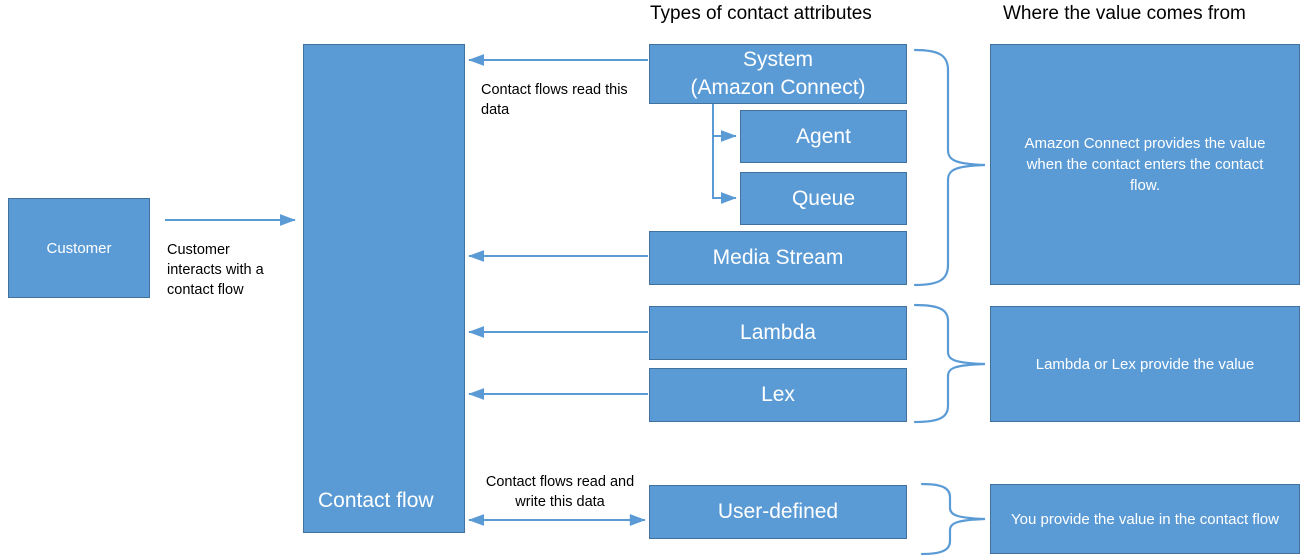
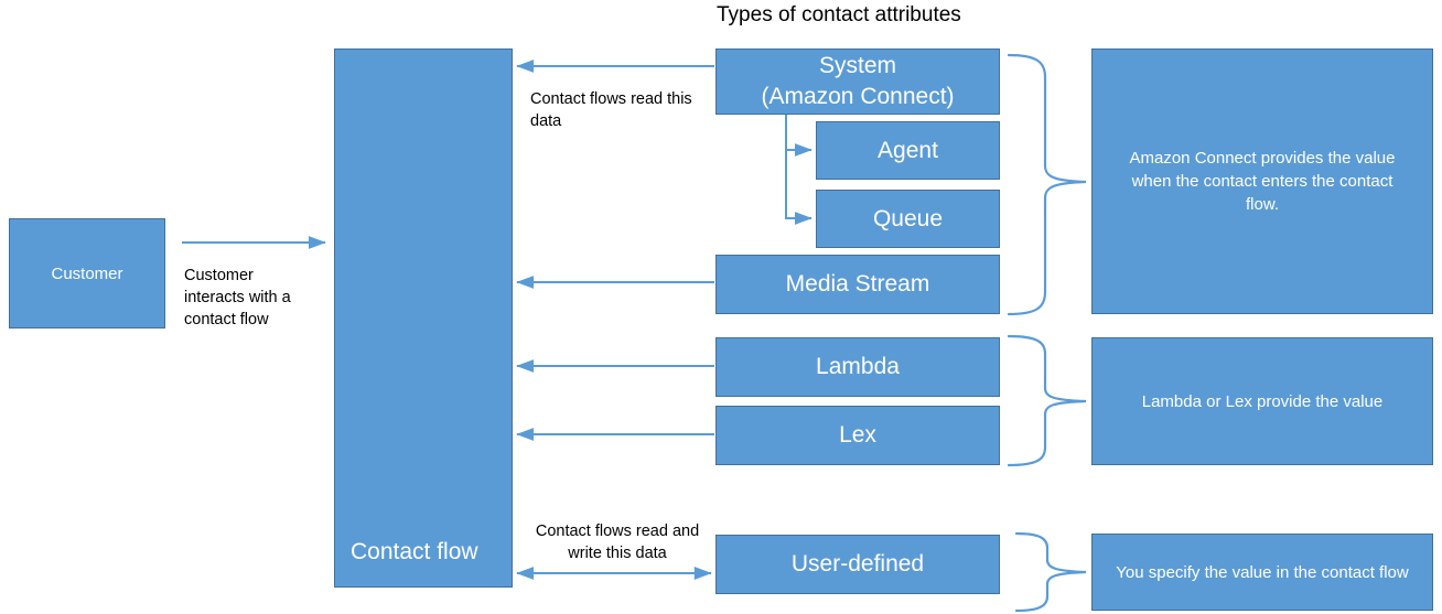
  Types of contact attributes
- Where the value comes from
  Customer
  Customer interacts with a contact flow
  Contact flow
  Contact flows read this data
  Contact flows read and write this data
  System
  (Amazon Connect)
  Agent
  Queue
  Media Stream
  Lambda
  Lex
  User-defined
  Amazon Connect provides the value when the contact enters the contact flow.
  Lambda or Lex provide the value
- You provide the value in the contact flow
+ You specify the value in the contact flow
